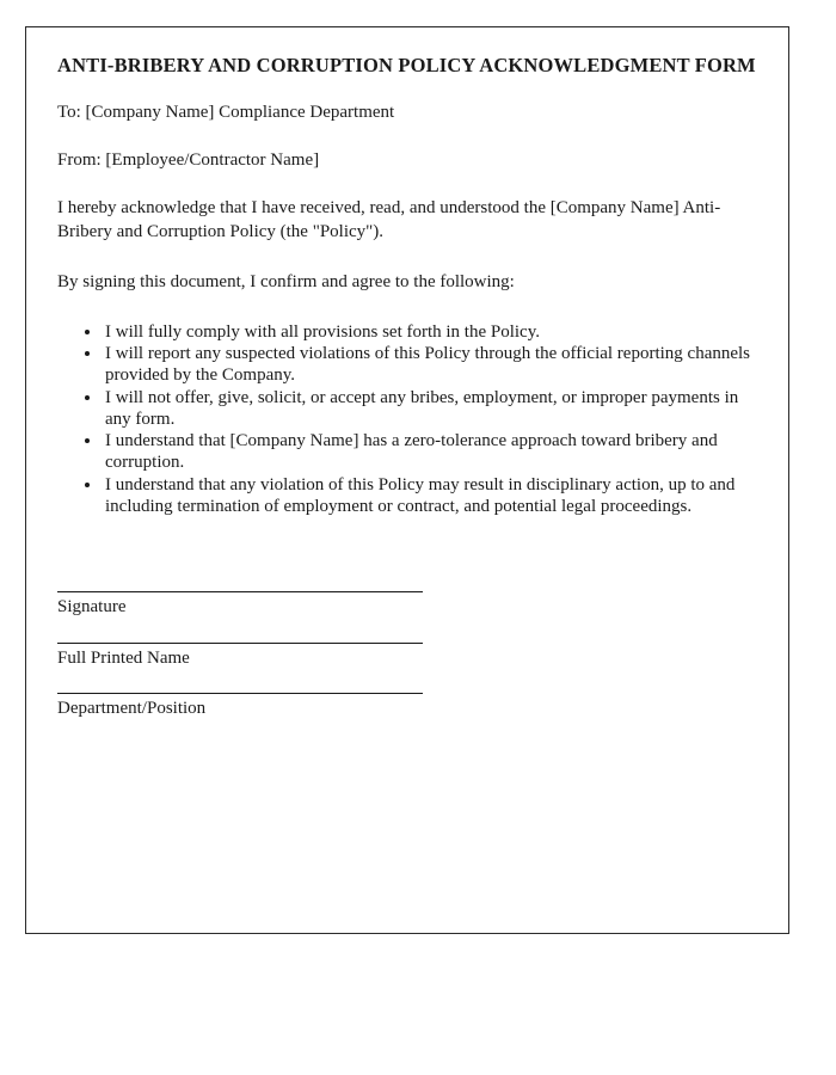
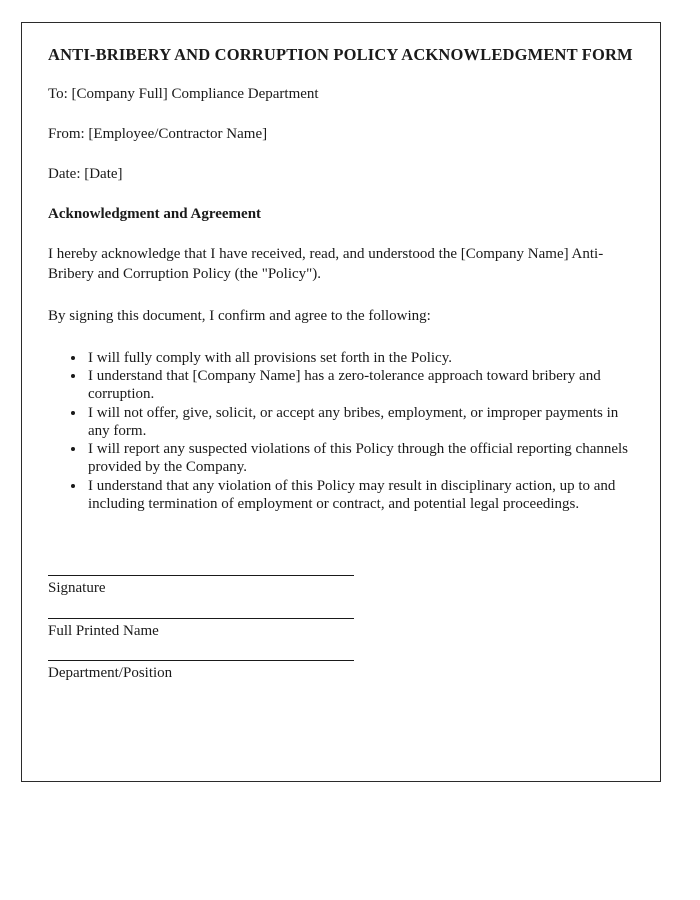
  ANTI-BRIBERY AND CORRUPTION POLICY ACKNOWLEDGMENT FORM
- To: [Company Name] Compliance Department
+ To: [Company Full] Compliance Department
  From: [Employee/Contractor Name]
+ Date: [Date]
+ Acknowledgment and Agreement
  I hereby acknowledge that I have received, read, and understood the [Company Name] Anti-Bribery and Corruption Policy (the "Policy").
  By signing this document, I confirm and agree to the following:
  I will fully comply with all provisions set forth in the Policy.
- I will report any suspected violations of this Policy through the official reporting channels provided by the Company.
+ I understand that [Company Name] has a zero-tolerance approach toward bribery and corruption.
  I will not offer, give, solicit, or accept any bribes, employment, or improper payments in any form.
- I understand that [Company Name] has a zero-tolerance approach toward bribery and corruption.
+ I will report any suspected violations of this Policy through the official reporting channels provided by the Company.
  I understand that any violation of this Policy may result in disciplinary action, up to and including termination of employment or contract, and potential legal proceedings.
  Signature
  Full Printed Name
  Department/Position
